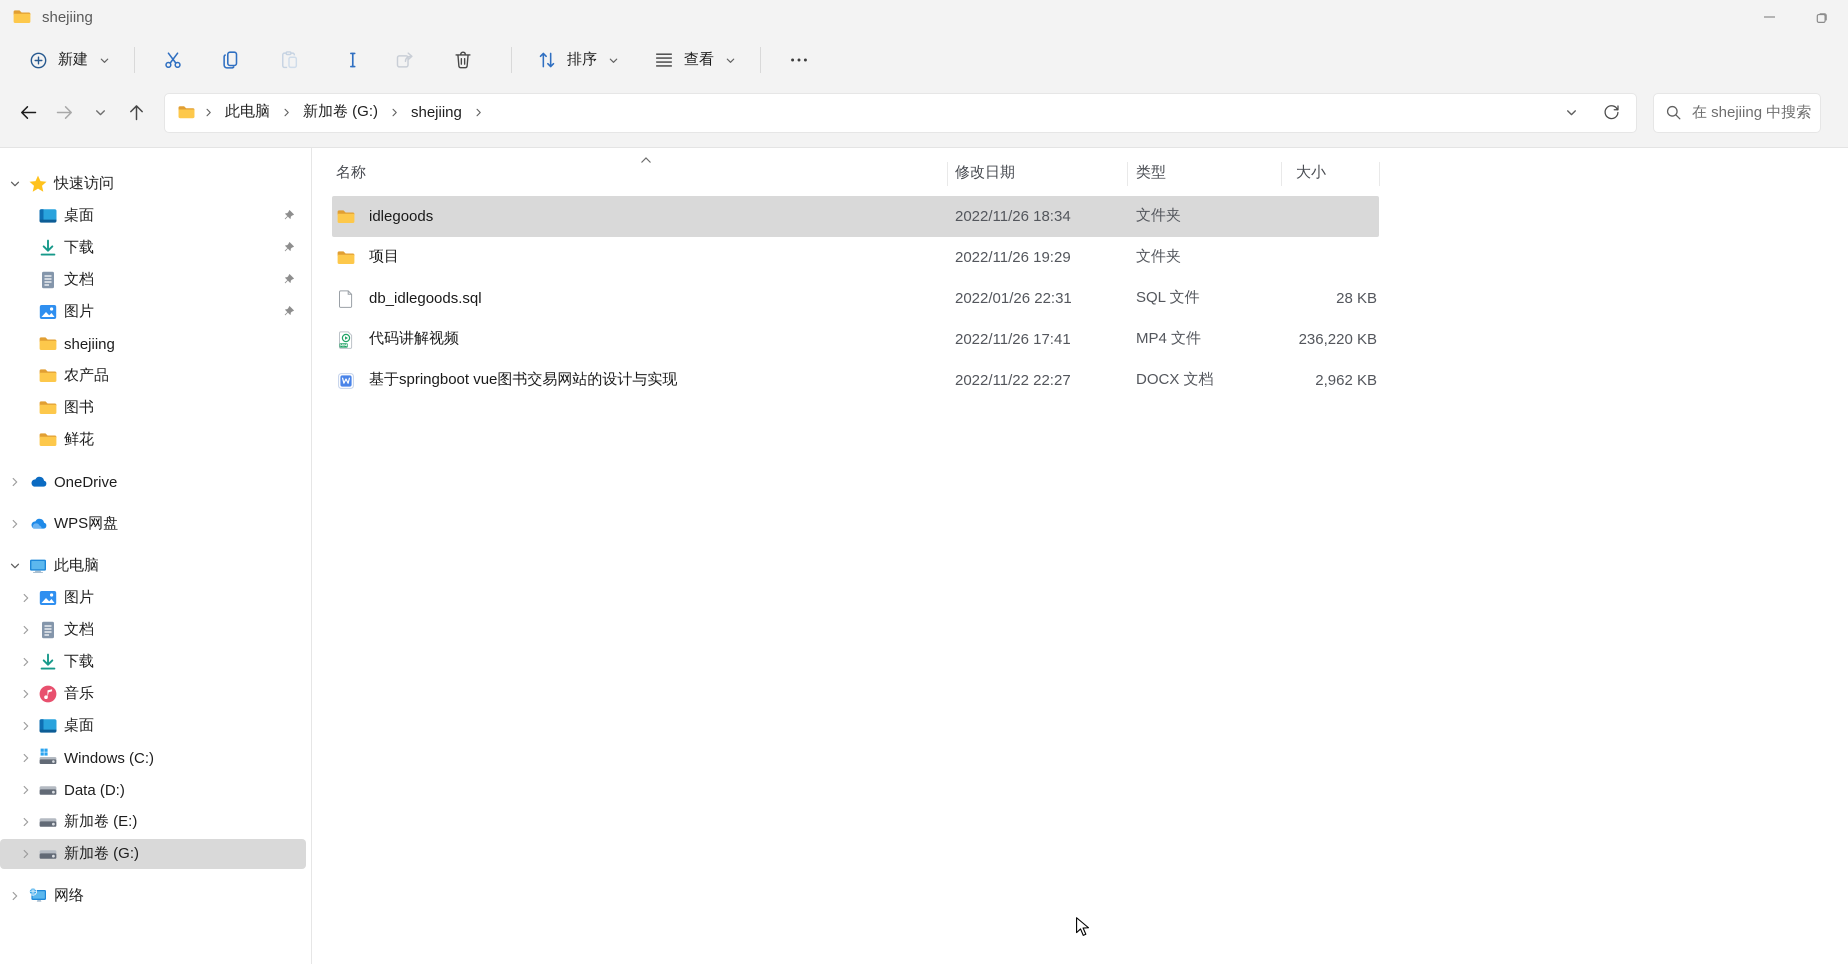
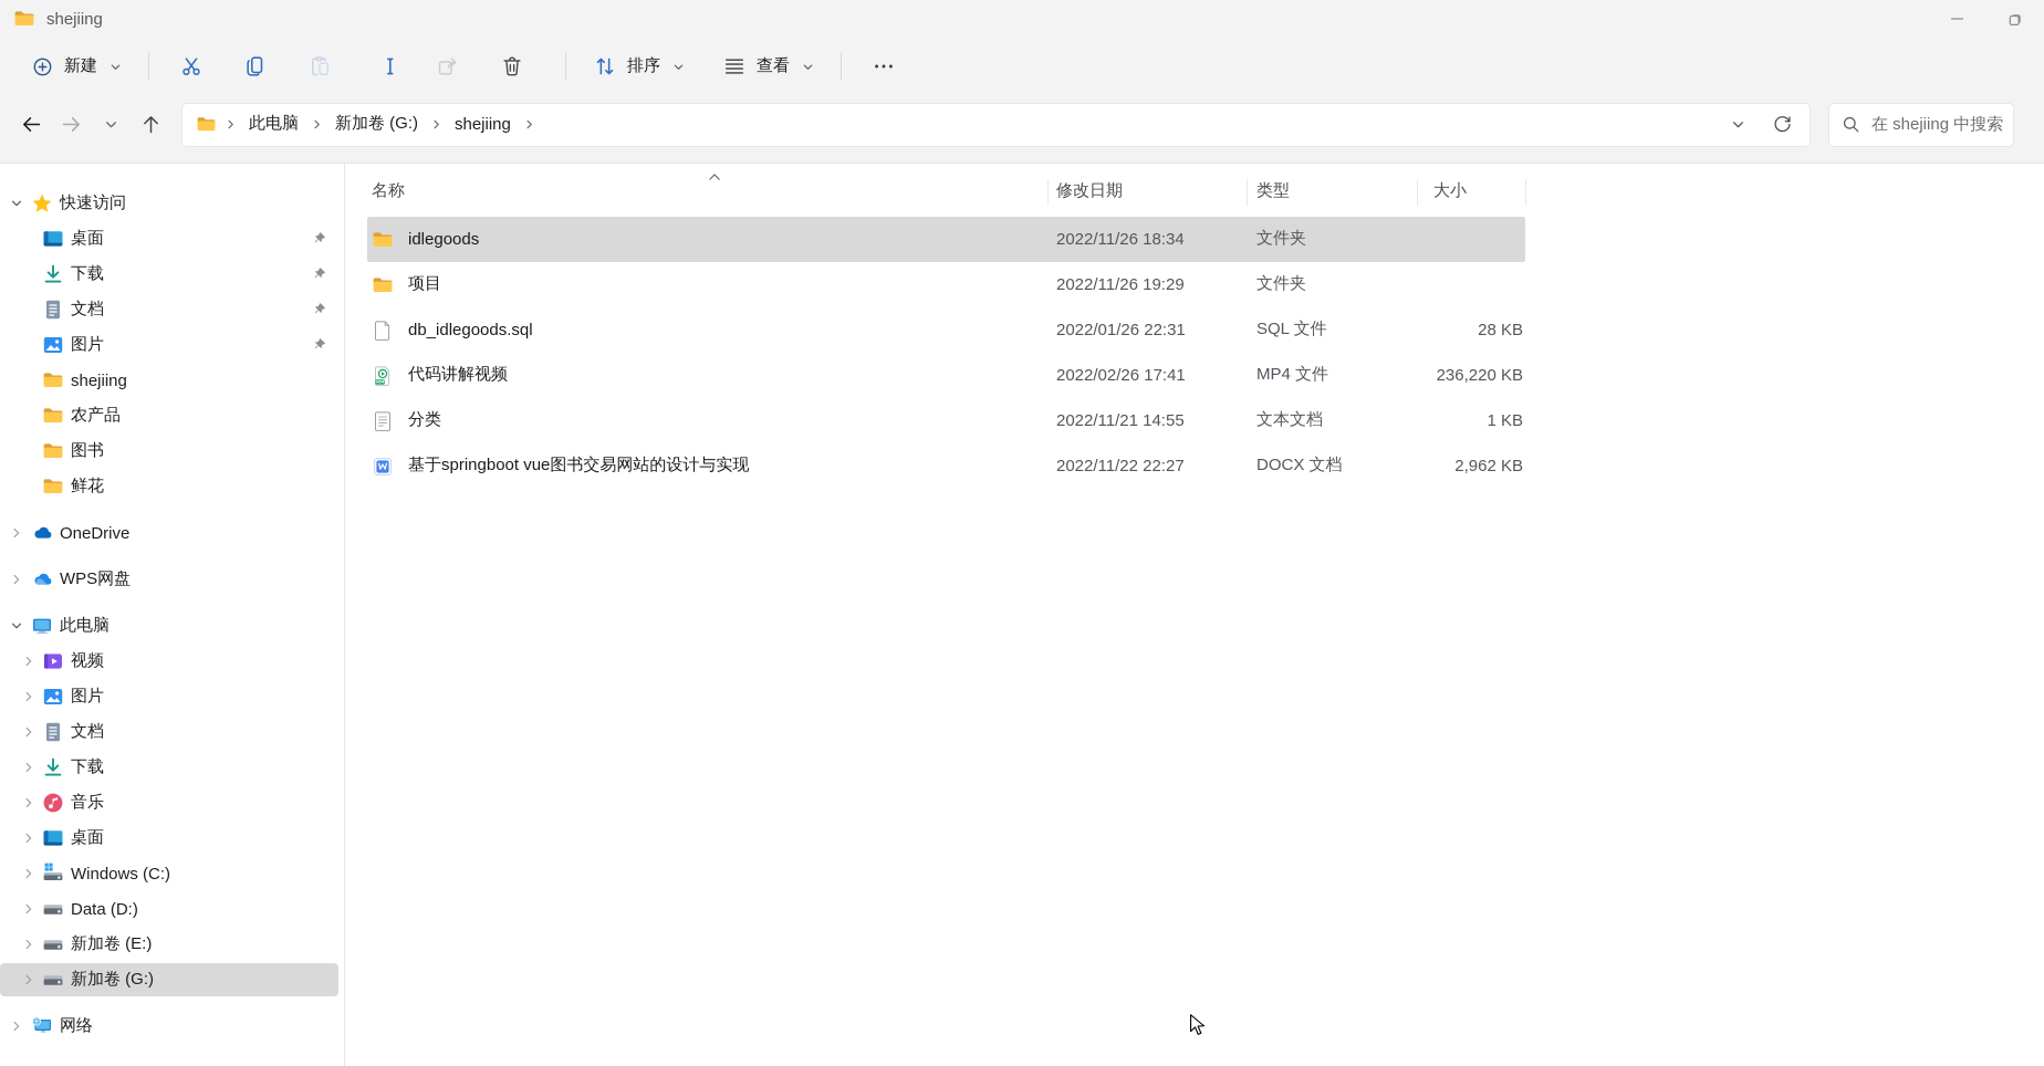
  shejiing
  新建
  排序
  查看
  此电脑
  新加卷 (G:)
  shejiing
  在 shejiing 中搜索
  快速访问
  桌面
  下载
  文档
  图片
  shejiing
  农产品
  图书
  鲜花
  OneDrive
  WPS网盘
  此电脑
+ 视频
  图片
  文档
  下载
  音乐
  桌面
  Windows (C:)
  Data (D:)
  新加卷 (E:)
  新加卷 (G:)
  网络
  名称
  修改日期
  类型
  大小
  idlegoods
  2022/11/26 18:34
  文件夹
  项目
  2022/11/26 19:29
  文件夹
  db_idlegoods.sql
  2022/01/26 22:31
  SQL 文件
  28 KB
  代码讲解视频
- 2022/11/26 17:41
+ 2022/02/26 17:41
  MP4 文件
  236,220 KB
+ 分类
+ 2022/11/21 14:55
+ 文本文档
+ 1 KB
  基于springboot vue图书交易网站的设计与实现
  2022/11/22 22:27
  DOCX 文档
  2,962 KB
